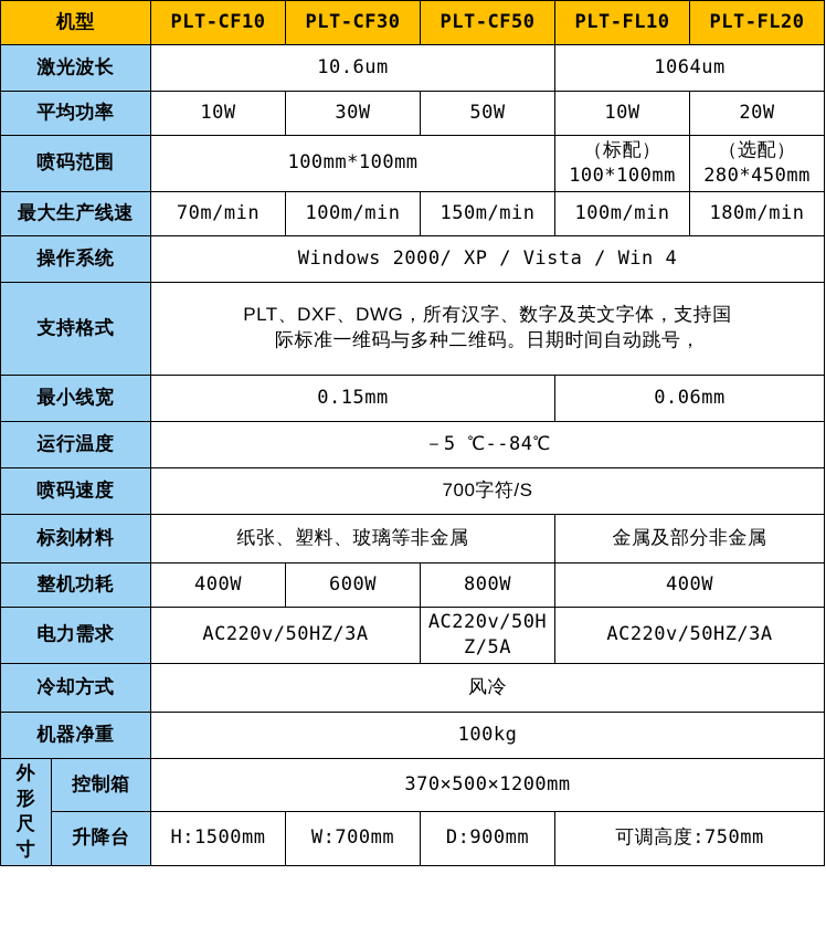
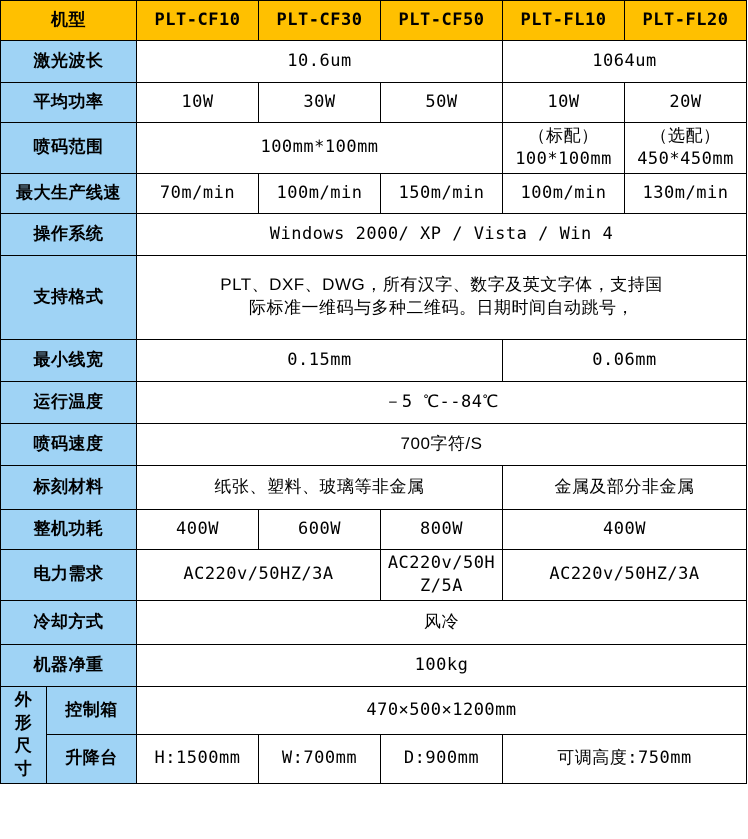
  机型	PLT-CF10	PLT-CF30	PLT-CF50	PLT-FL10	PLT-FL20
  激光波长	10.6um	1064um
  平均功率	10W	30W	50W	10W	20W
- 喷码范围	100mm*100mm	（标配）100*100mm	（选配）280*450mm
+ 喷码范围	100mm*100mm	（标配）100*100mm	（选配）450*450mm
- 最大生产线速	70m/min	100m/min	150m/min	100m/min	180m/min
+ 最大生产线速	70m/min	100m/min	150m/min	100m/min	130m/min
  操作系统	Windows 2000/ XP / Vista / Win 4
  支持格式	PLT、DXF、DWG，所有汉字、数字及英文字体，支持国 际标准一维码与多种二维码。日期时间自动跳号，
  最小线宽	0.15mm	0.06mm
  运行温度	－5 ℃--84℃
  喷码速度	700字符/S
  标刻材料	纸张、塑料、玻璃等非金属	金属及部分非金属
  整机功耗	400W	600W	800W	400W
  电力需求	AC220v/50HZ/3A	AC220v/50HZ/5A	AC220v/50HZ/3A
  冷却方式	风冷
  机器净重	100kg
- 外形尺寸	控制箱	370×500×1200mm
+ 外形尺寸	控制箱	470×500×1200mm
  升降台	H:1500mm	W:700mm	D:900mm	可调高度:750mm
